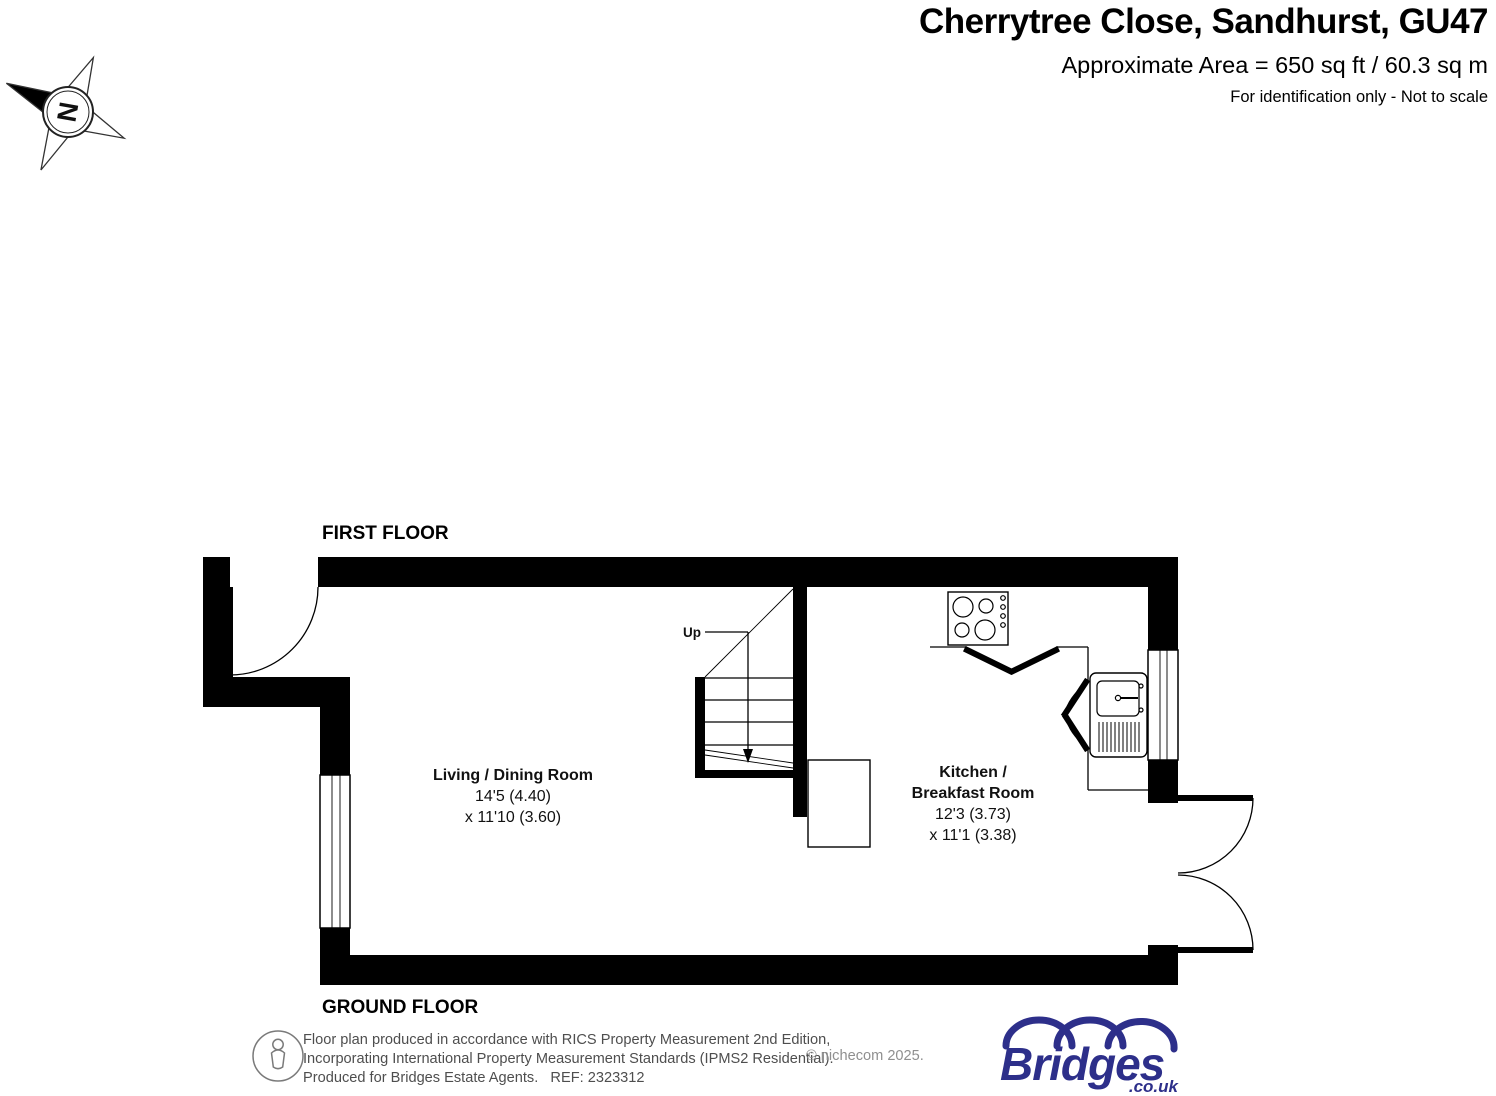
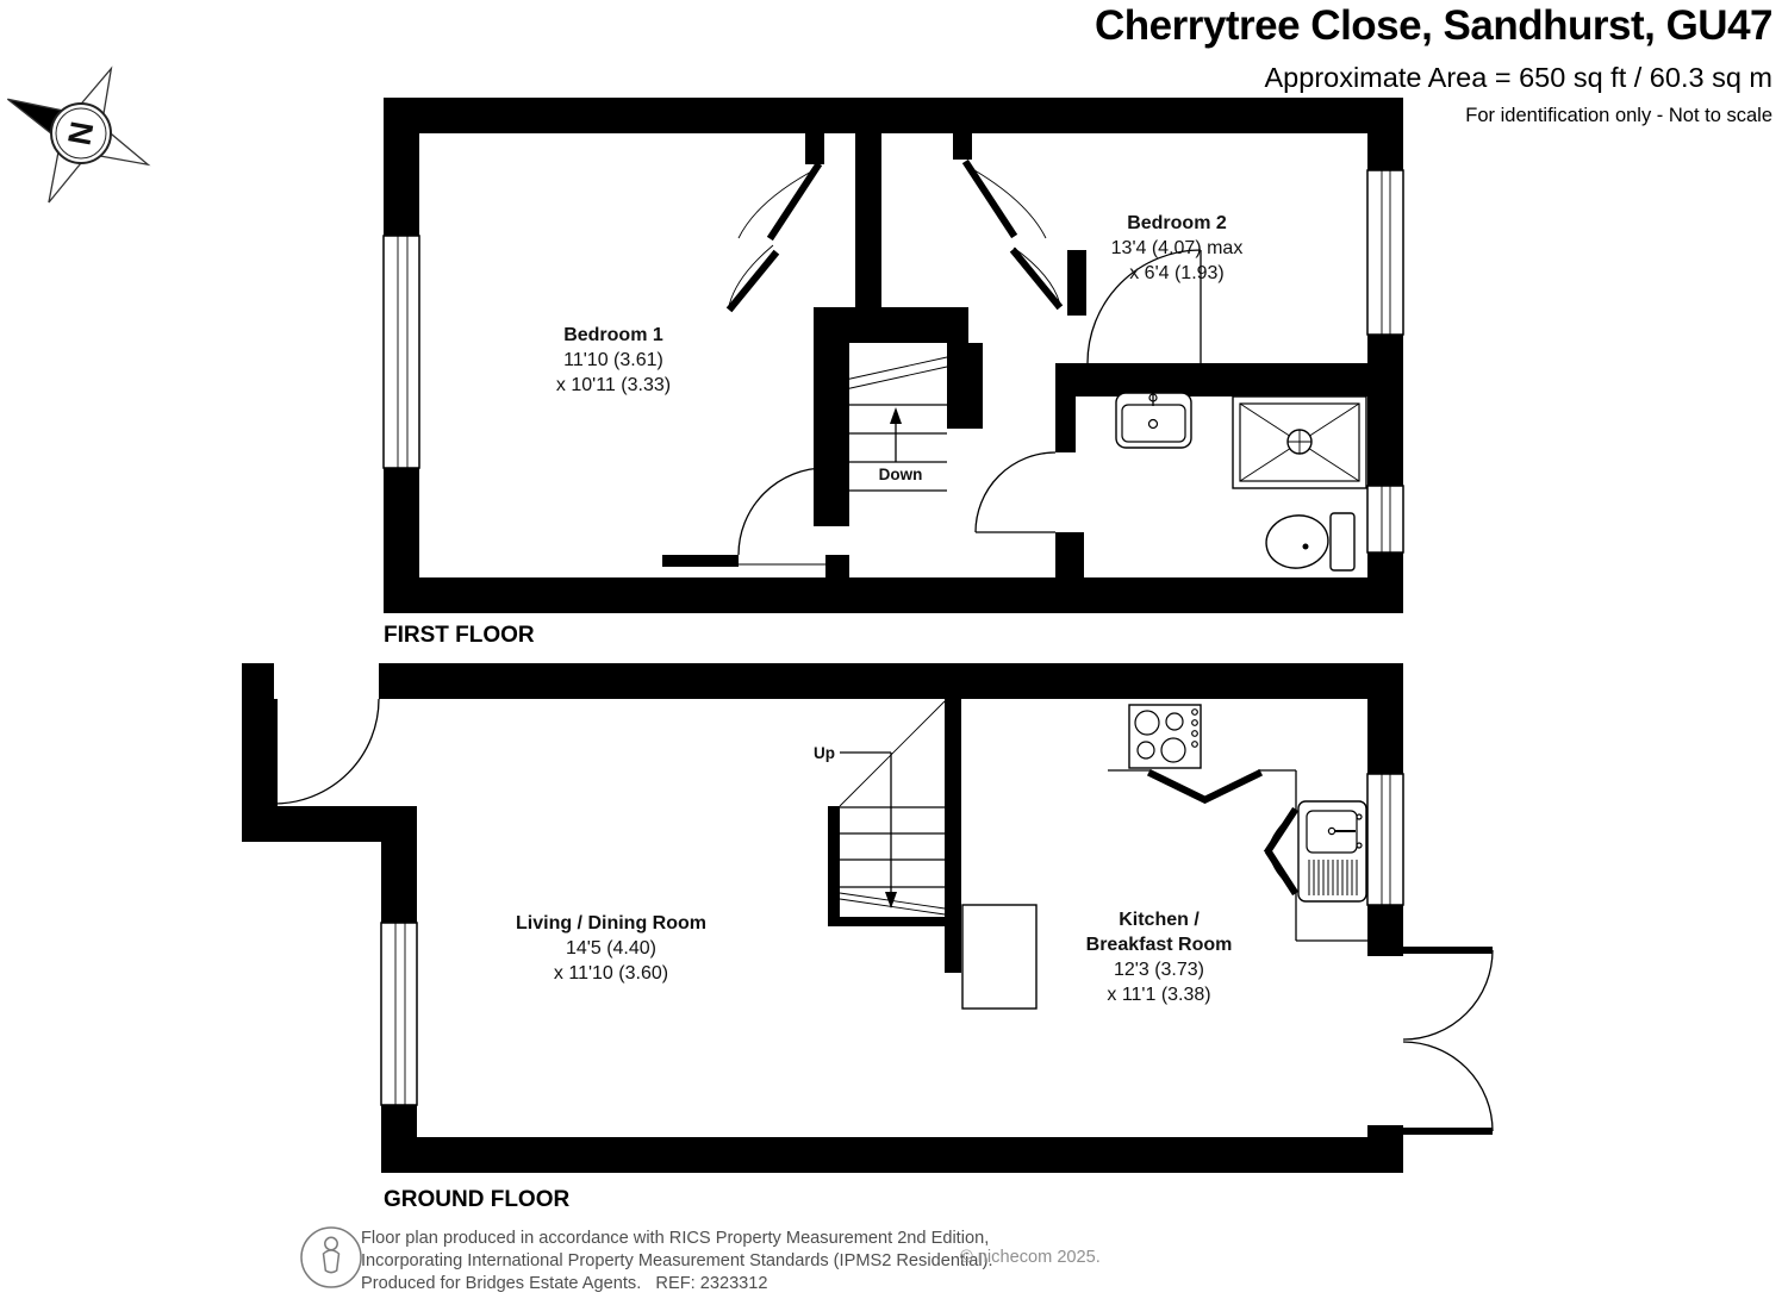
  Cherrytree Close, Sandhurst, GU47
  Approximate Area = 650 sq ft / 60.3 sq m
  For identification only - Not to scale
+ Bedroom 1
+ 11'10 (3.61)
+ x 10'11 (3.33)
+ Bedroom 2
+ 13'4 (4.07) max
+ x 6'4 (1.93)
+ Down
  FIRST FLOOR
  Living / Dining Room
  14'5 (4.40)
  x 11'10 (3.60)
  Kitchen /
  Breakfast Room
  12'3 (3.73)
  x 11'1 (3.38)
  Up
  GROUND FLOOR
  Floor plan produced in accordance with RICS Property Measurement 2nd Edition,
  Incorporating International Property Measurement Standards (IPMS2 Residential).
  Produced for Bridges Estate Agents. REF: 2323312
  © nichecom 2025.
- Bridges
- .co.uk
